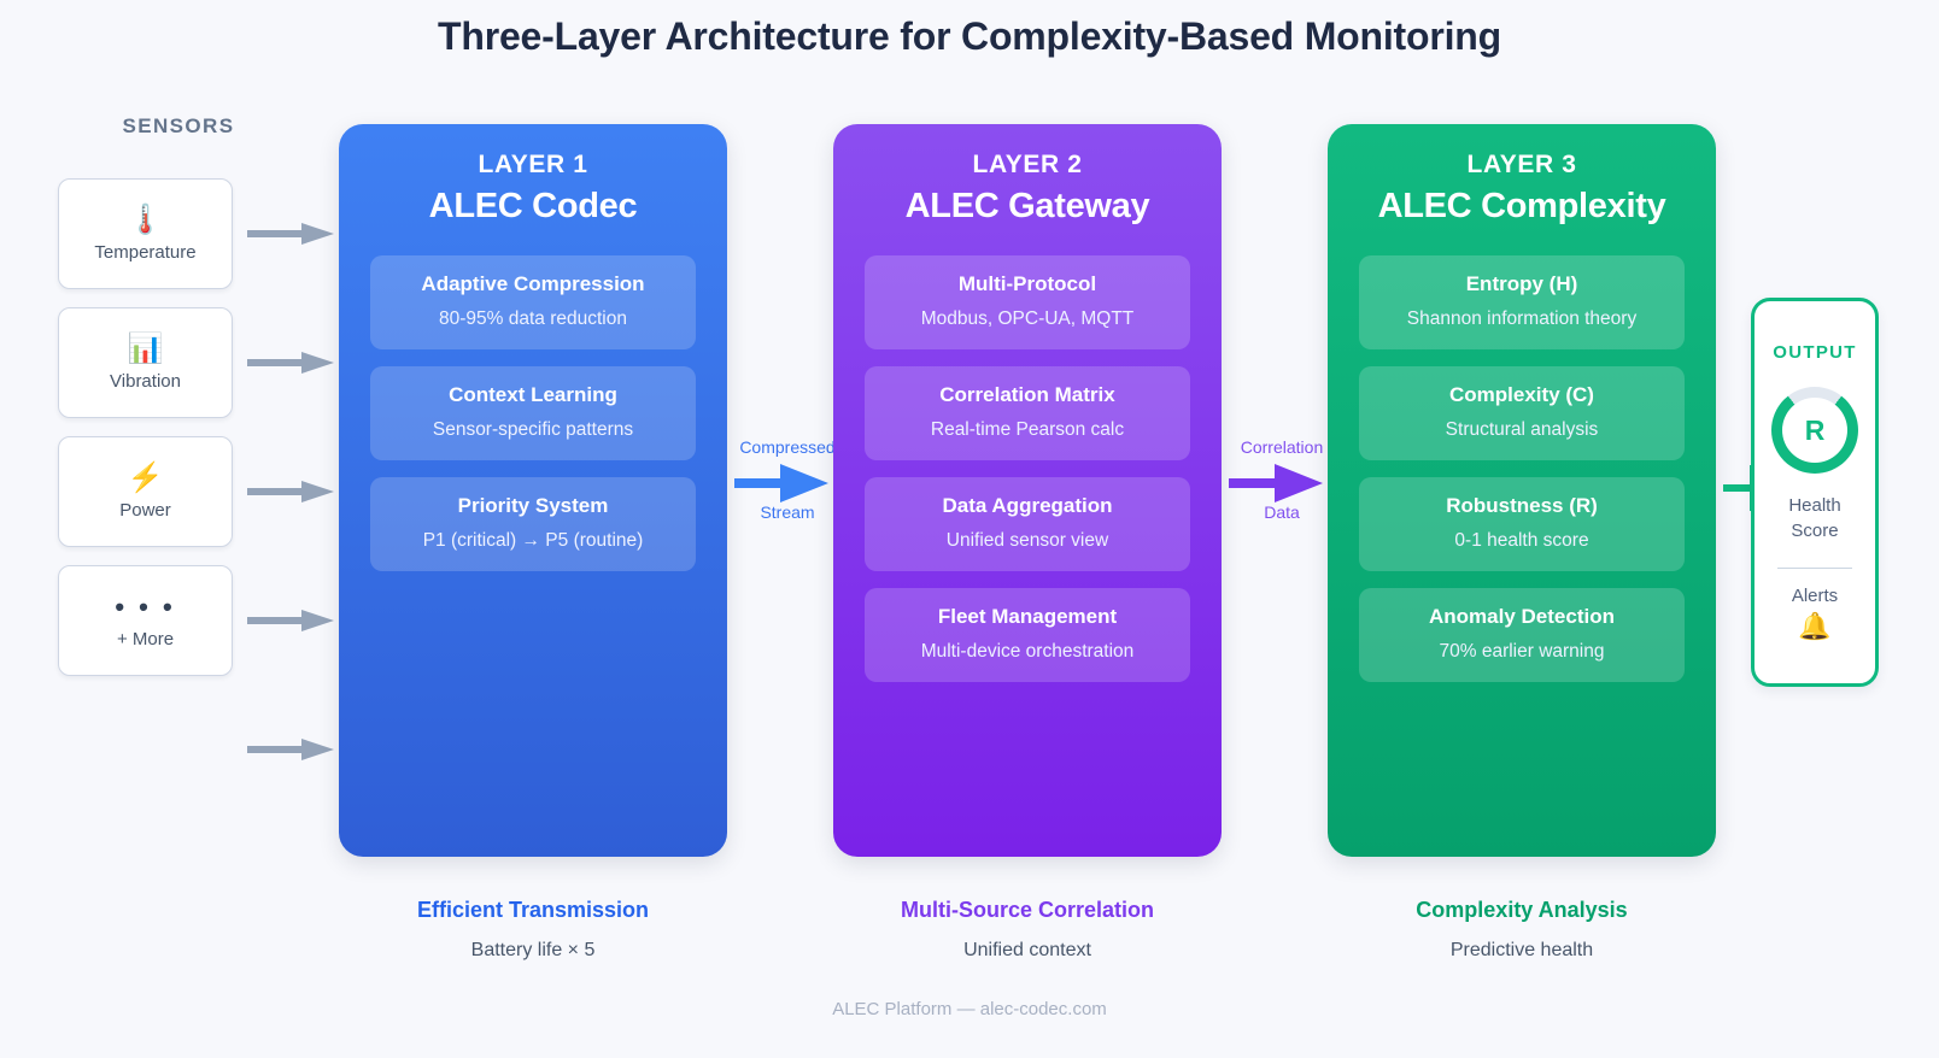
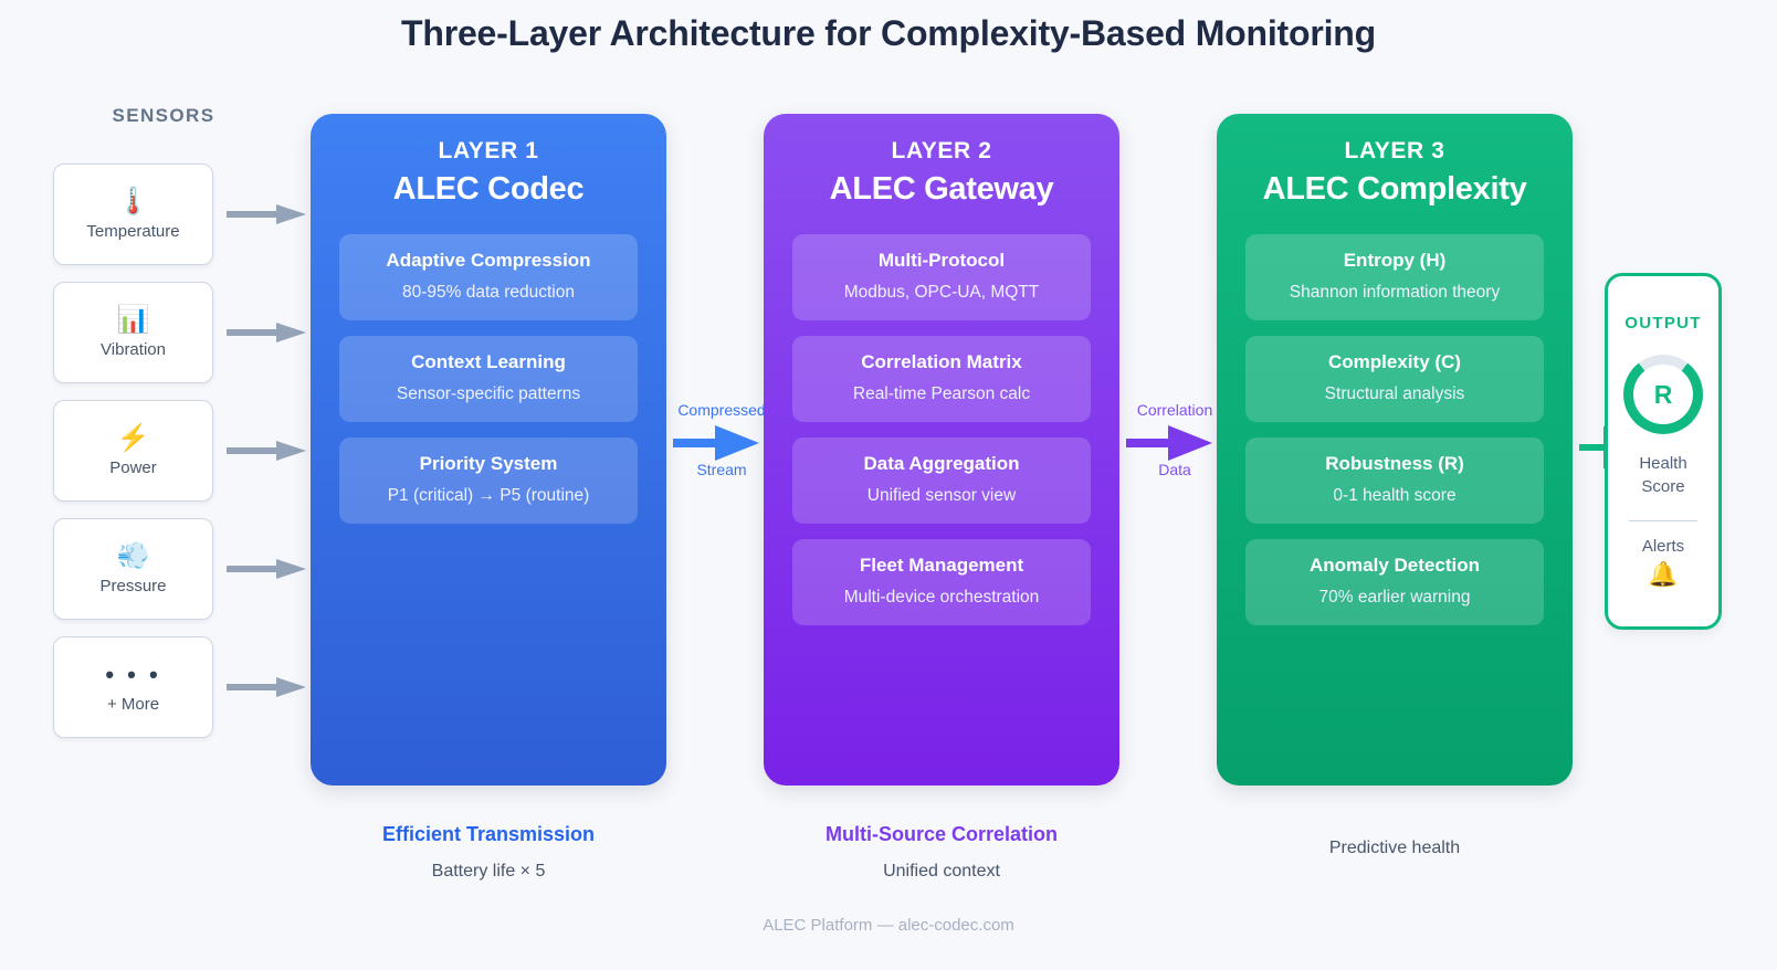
  Three-Layer Architecture for Complexity-Based Monitoring
  SENSORS
  🌡️
  Temperature
  📊
  Vibration
  ⚡
  Power
+ 💨
+ Pressure
  • • •
  + More
  LAYER 1
  ALEC Codec
  Adaptive Compression
  80-95% data reduction
  Context Learning
  Sensor-specific patterns
  Priority System
  P1 (critical) → P5 (routine)
  Compressed
  Stream
  LAYER 2
  ALEC Gateway
  Multi-Protocol
  Modbus, OPC-UA, MQTT
  Correlation Matrix
  Real-time Pearson calc
  Data Aggregation
  Unified sensor view
  Fleet Management
  Multi-device orchestration
  Correlation
  Data
  LAYER 3
  ALEC Complexity
  Entropy (H)
  Shannon information theory
  Complexity (C)
  Structural analysis
  Robustness (R)
  0-1 health score
  Anomaly Detection
  70% earlier warning
  OUTPUT
  R
  Health
  Score
  Alerts
  🔔
  Efficient Transmission
  Battery life × 5
  Multi-Source Correlation
  Unified context
- Complexity Analysis
  Predictive health
  ALEC Platform — alec-codec.com
